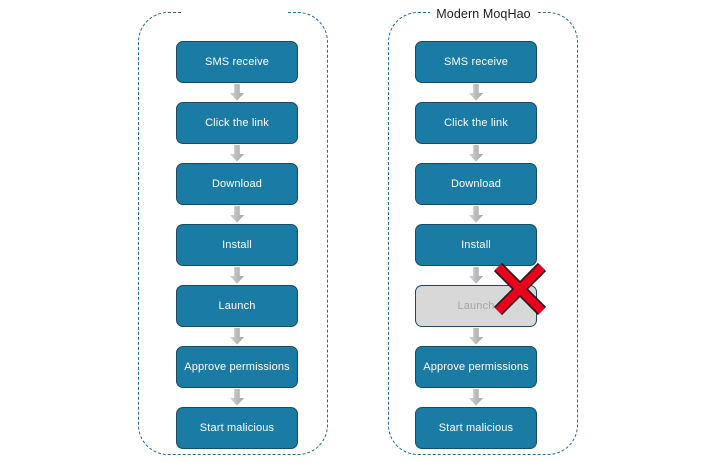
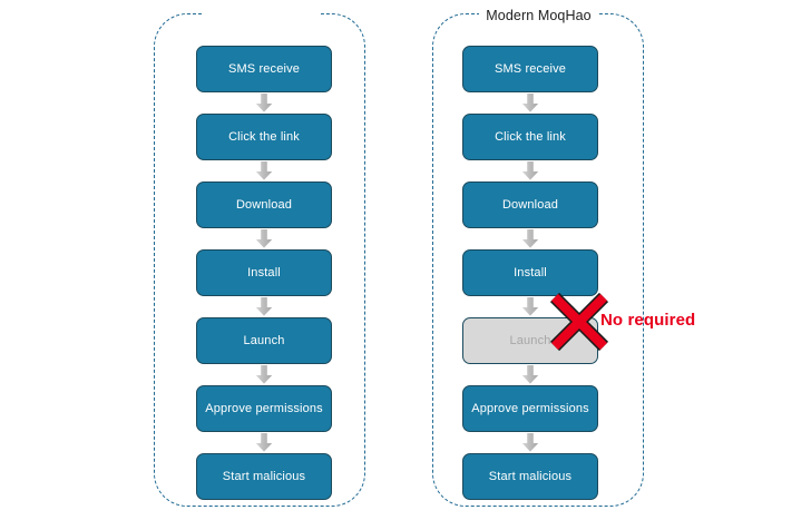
  SMS receive
  Click the link
  Download
  Install
  Launch
  Approve permissions
  Start malicious
  Modern MoqHao
  SMS receive
  Click the link
  Download
  Install
  Launch
  Approve permissions
  Start malicious
+ No required
